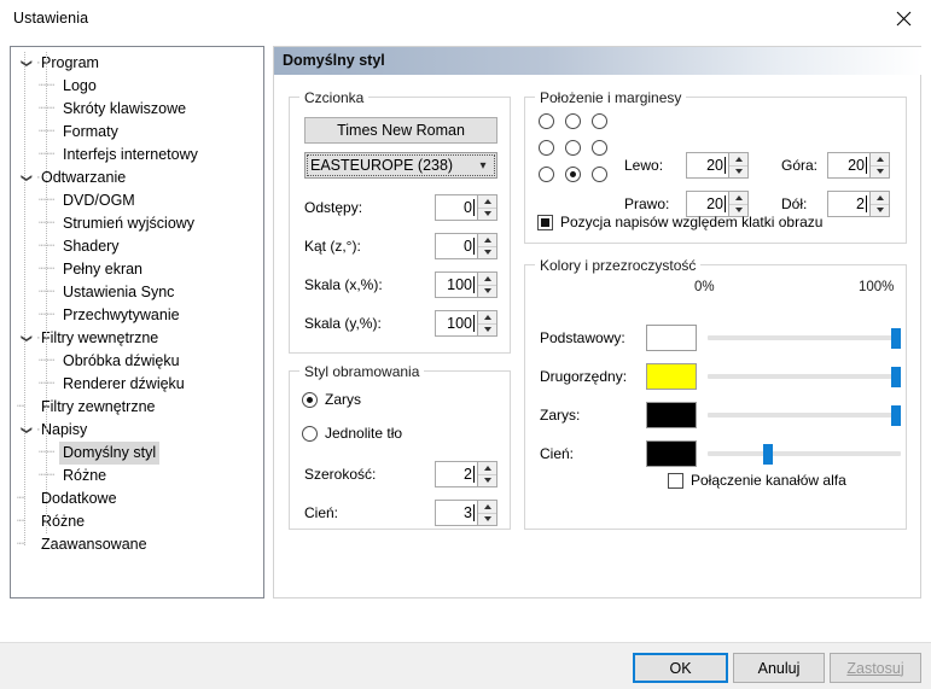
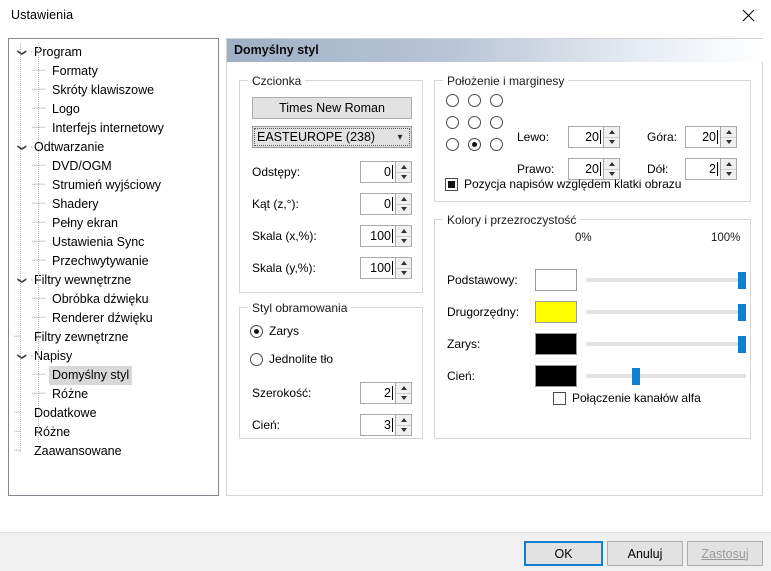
  Ustawienia
  ·
  rogram
  ┈┈
- Logo
+ Formaty
  ┈┈
  Skróty klawiszowe
  ┈┈
- Formaty
+ Logo
  ┈┈
  Interfejs internetowy
  ·
  dtwarzanie
  ┈┈
  DVD/OGM
  ┈┈
  Strumień wyjściowy
  ┈┈
  Shadery
  ┈┈
  Pełny ekran
  ┈┈
  Ustawienia Sync
  ┈┈
  Przechwytywanie
  ·
  iltry wewnętrzne
  ┈┈
  Obróbka dźwięku
  ┈┈
  Renderer dźwięku
  ┈
  iltry zewnętrzne
  ·
  apisy
  ┈┈
  Domyślny styl
  ┈┈
  Różne
  ┈
  odatkowe
  ┈
  óżne
  ┈
  Zaawansowane
  Domyślny styl
  Czcionka
  Times New Roman
  EASTEUROPE (238)
  ▾
  Odstępy:
  0
  Kąt (z,°):
  0
  Skala (x,%):
  100
  Skala (y,%):
  100
  Styl obramowania
  Zarys
  Jednolite tło
  Szerokość:
  2
  Cień:
  3
  Położenie i marginesy
  Lewo:
  20
  Góra:
  20
  Prawo:
  20
  Dół:
  2
  Pozycja napisów względem klatki obrazu
  Kolory i przezroczystość
  0%
  100%
  Podstawowy:
  Drugorzędny:
  Zarys:
  Cień:
  Połączenie kanałów alfa
  OK
  Anuluj
  Zastosuj
